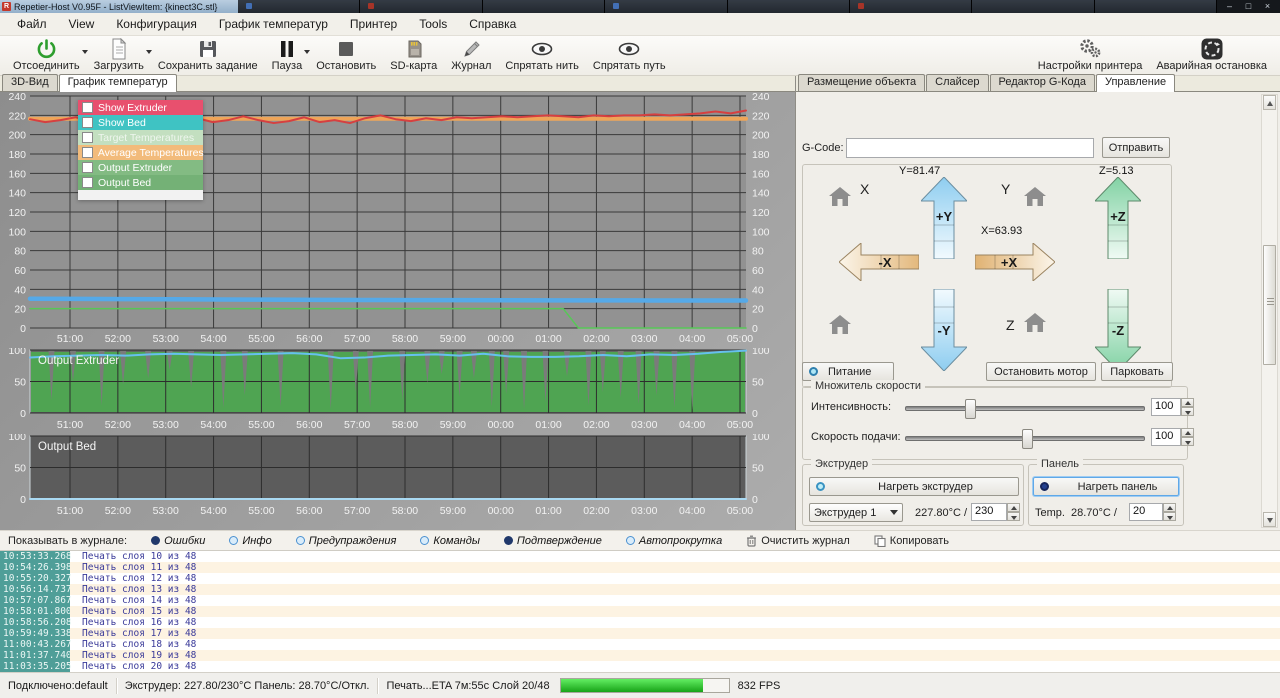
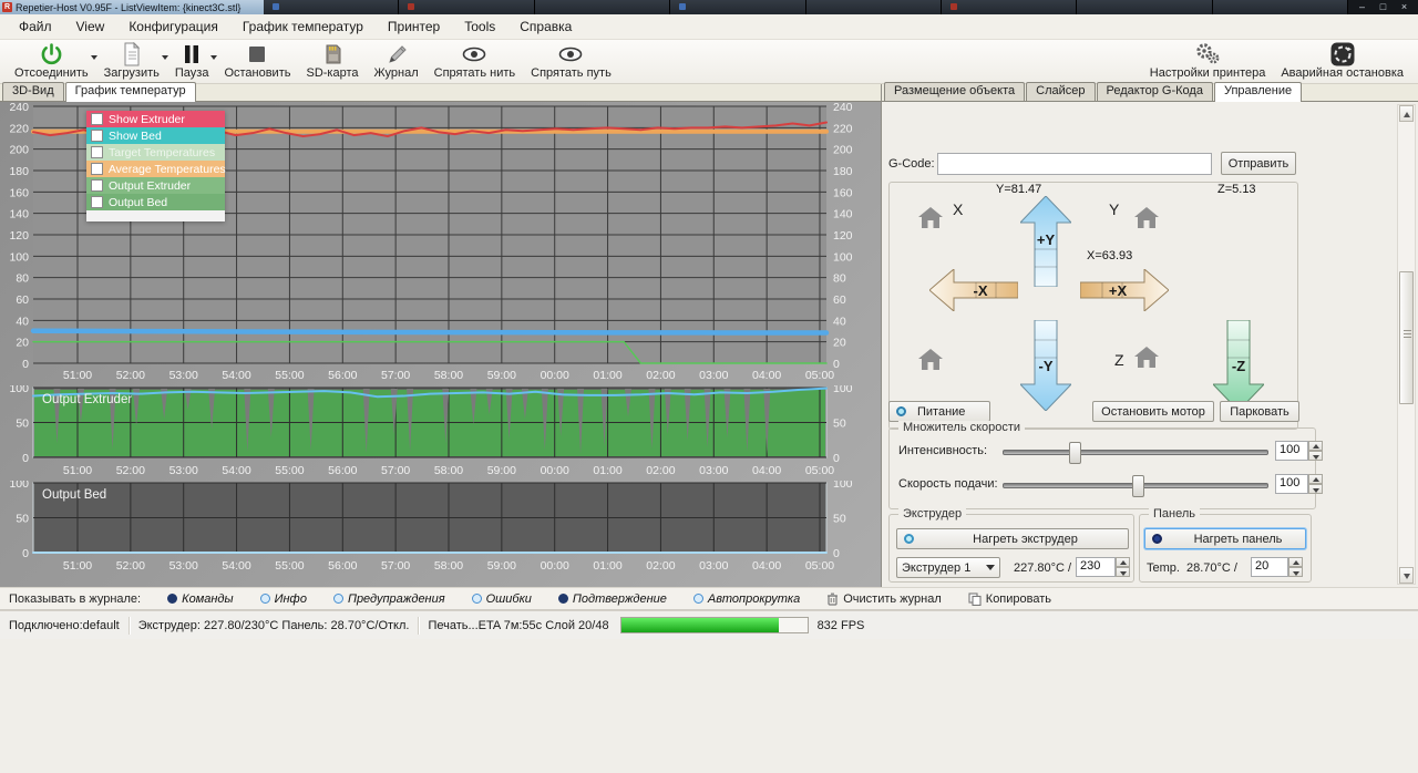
  Repetier-Host V0.95F - ListViewItem: {kinect3C.stl}
  –
  □
  ×
  Файл
  View
  Конфигурация
  График температур
  Принтер
  Tools
  Справка
  Отсоединить
  Загрузить
- Сохранить задание
  Пауза
  Остановить
  SD-карта
  Журнал
  Спрятать нить
  Спрятать путь
  Настройки принтера
  Аварийная остановка
  3D-Вид
  График температур
  0
  0
  20
  20
  40
  40
  60
  60
  80
  80
  100
  100
  120
  120
  140
  140
  160
  160
  180
  180
  200
  200
  220
  220
  240
  240
  51:00
  52:00
  53:00
  54:00
  55:00
  56:00
  57:00
  58:00
  59:00
  00:00
  01:00
  02:00
  03:00
  04:00
  05:00
  0
  0
  50
  50
  100
  100
  51:00
  52:00
  53:00
  54:00
  55:00
  56:00
  57:00
  58:00
  59:00
  00:00
  01:00
  02:00
  03:00
  04:00
  05:00
  Output Extruder
  0
  0
  50
  50
  100
  100
  51:00
  52:00
  53:00
  54:00
  55:00
  56:00
  57:00
  58:00
  59:00
  00:00
  01:00
  02:00
  03:00
  04:00
  05:00
  Output Bed
  ✓
  Show Extruder
  ✓
  Show Bed
  ✓
  Target Temperatures
  ✓
  Average Temperatures
  ✓
  Output Extruder
  ✓
  Output Bed
  Размещение объекта
  Слайсер
  Редактор G-Кода
  Управление
  G-Code:
  Отправить
  Y=81.47
  Z=5.13
  X=63.93
  X
  Y
  Z
  +Y
  -Y
- +Z
  -Z
  -X
  +X
  Питание
  Остановить мотор
  Парковать
  Множитель скорости
  Интенсивность:
  100
  Скорость подачи:
  100
  Экструдер
  Нагреть экструдер
  Экструдер 1
  227.80°C /
  230
  Панель
  Нагреть панель
  Temp.
  28.70°C /
  20
  Показывать в журнале:
- Ошибки
+ Команды
  Инфо
  Предупраждения
- Команды
+ Ошибки
  Подтверждение
  Автопрокрутка
  Очистить журнал
  Копировать
- 10:53:33.268
- Печать слоя 10 из 48
- 10:54:26.398
- Печать слоя 11 из 48
- 10:55:20.327
- Печать слоя 12 из 48
- 10:56:14.737
- Печать слоя 13 из 48
- 10:57:07.867
- Печать слоя 14 из 48
- 10:58:01.800
- Печать слоя 15 из 48
- 10:58:56.208
- Печать слоя 16 из 48
- 10:59:49.338
- Печать слоя 17 из 48
- 11:00:43.267
- Печать слоя 18 из 48
- 11:01:37.740
- Печать слоя 19 из 48
- 11:03:35.205
- Печать слоя 20 из 48
  Подключено:default
  Экструдер: 227.80/230°C Панель: 28.70°C/Откл.
  Печать...ETA 7м:55с Слой 20/48
  832 FPS
